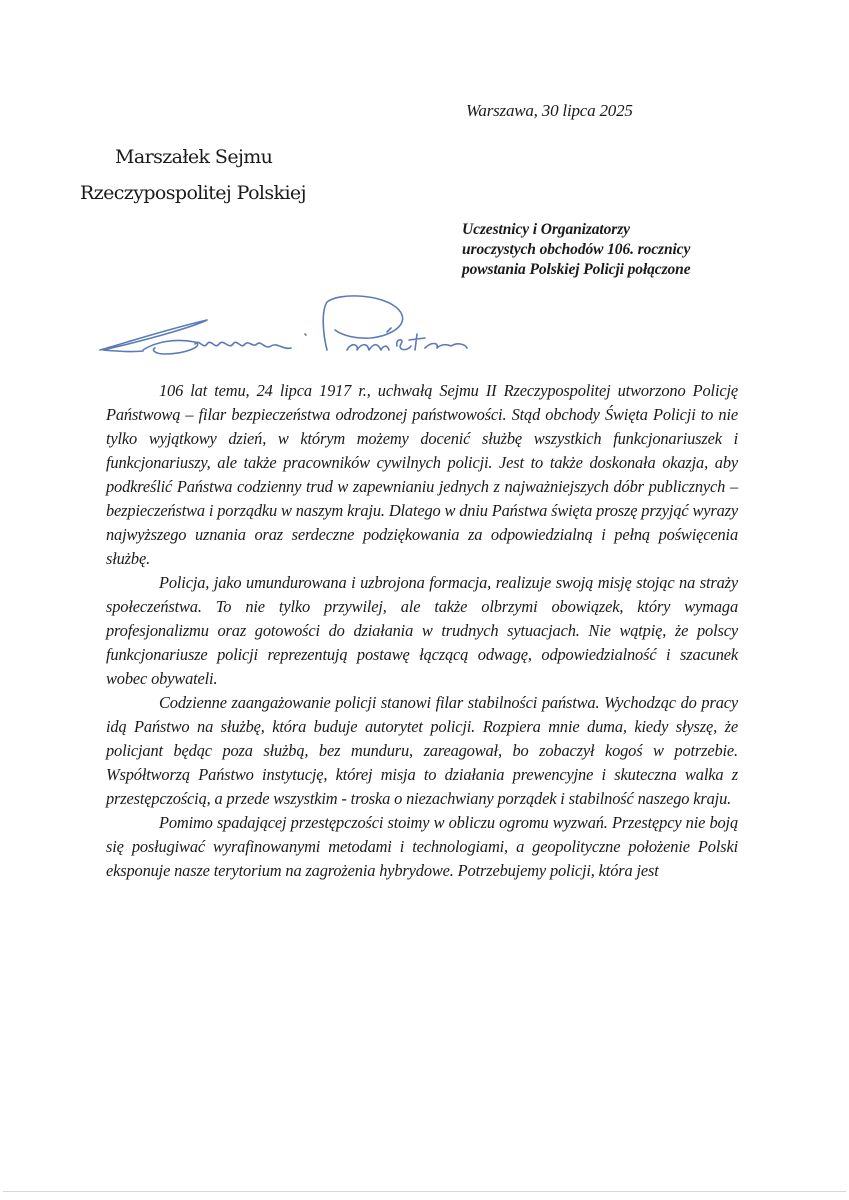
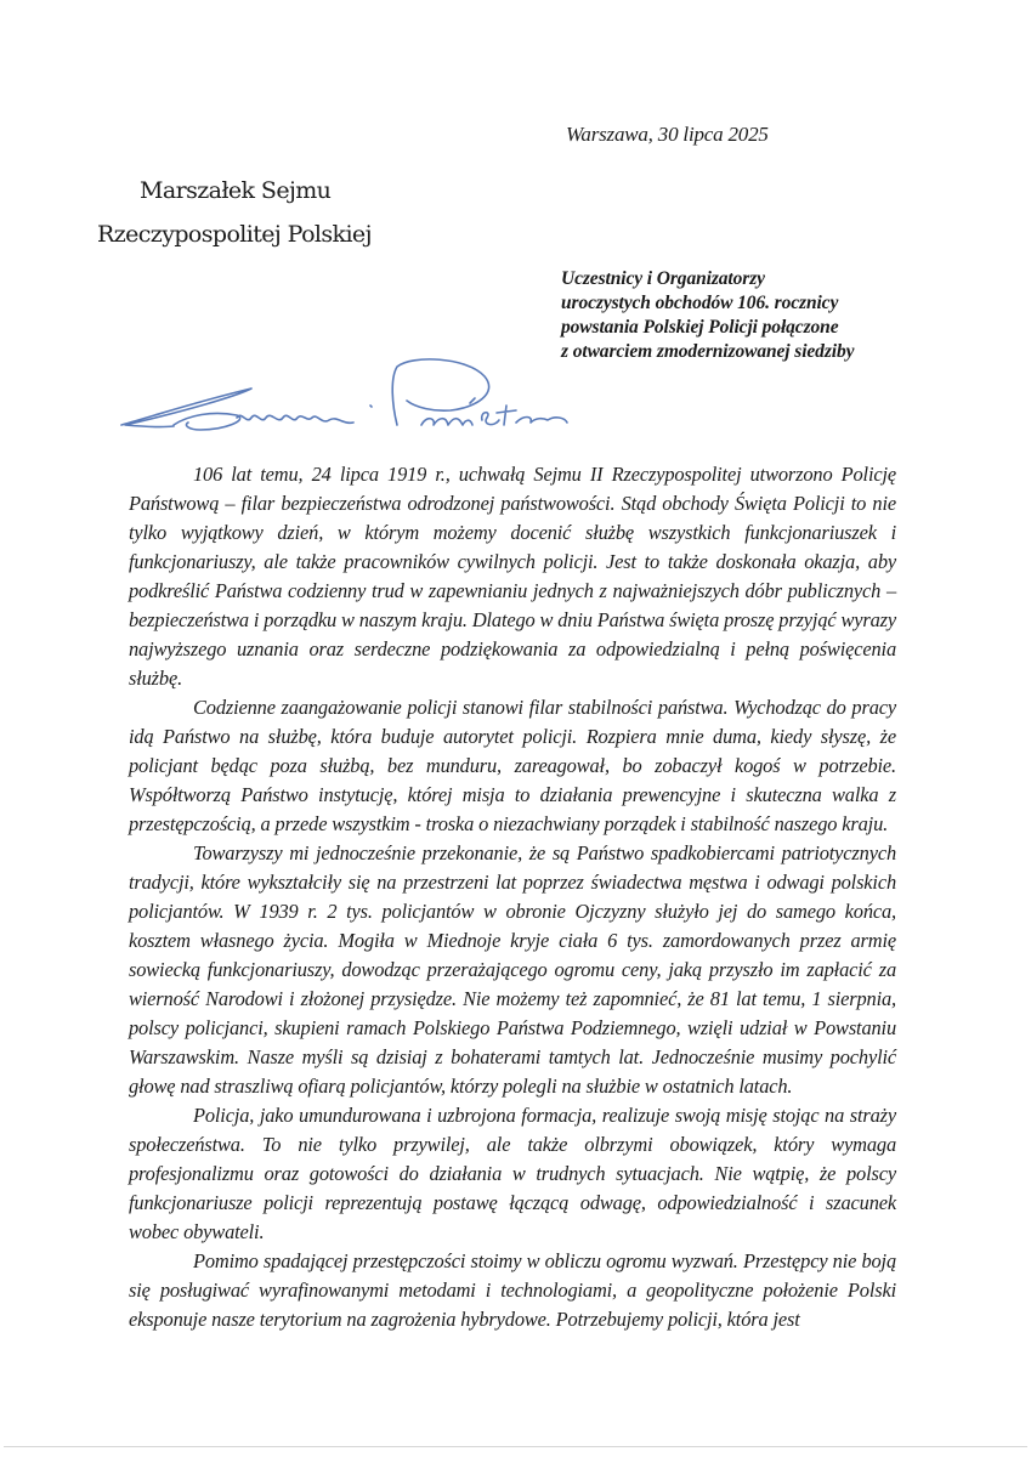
  Warszawa, 30 lipca 2025
  Marszałek Sejmu
  Rzeczypospolitej Polskiej
  Uczestnicy i Organizatorzy
  uroczystych obchodów 106. rocznicy
  powstania Polskiej Policji połączone
+ z otwarciem zmodernizowanej siedziby
- 106 lat temu, 24 lipca 1917 r., uchwałą Sejmu II Rzeczypospolitej utworzono Policję Państwową – filar bezpieczeństwa odrodzonej państwowości. Stąd obchody Święta Policji to nie tylko wyjątkowy dzień, w którym możemy docenić służbę wszystkich funkcjonariuszek i funkcjonariuszy, ale także pracowników cywilnych policji. Jest to także doskonała okazja, aby podkreślić Państwa codzienny trud w zapewnianiu jednych z najważniejszych dóbr publicznych – bezpieczeństwa i porządku w naszym kraju. Dlatego w dniu Państwa święta proszę przyjąć wyrazy najwyższego uznania oraz serdeczne podziękowania za odpowiedzialną i pełną poświęcenia służbę.
+ 106 lat temu, 24 lipca 1919 r., uchwałą Sejmu II Rzeczypospolitej utworzono Policję Państwową – filar bezpieczeństwa odrodzonej państwowości. Stąd obchody Święta Policji to nie tylko wyjątkowy dzień, w którym możemy docenić służbę wszystkich funkcjonariuszek i funkcjonariuszy, ale także pracowników cywilnych policji. Jest to także doskonała okazja, aby podkreślić Państwa codzienny trud w zapewnianiu jednych z najważniejszych dóbr publicznych – bezpieczeństwa i porządku w naszym kraju. Dlatego w dniu Państwa święta proszę przyjąć wyrazy najwyższego uznania oraz serdeczne podziękowania za odpowiedzialną i pełną poświęcenia służbę.
- Policja, jako umundurowana i uzbrojona formacja, realizuje swoją misję stojąc na straży społeczeństwa. To nie tylko przywilej, ale także olbrzymi obowiązek, który wymaga profesjonalizmu oraz gotowości do działania w trudnych sytuacjach. Nie wątpię, że polscy funkcjonariusze policji reprezentują postawę łączącą odwagę, odpowiedzialność i szacunek wobec obywateli.
+ Codzienne zaangażowanie policji stanowi filar stabilności państwa. Wychodząc do pracy idą Państwo na służbę, która buduje autorytet policji. Rozpiera mnie duma, kiedy słyszę, że policjant będąc poza służbą, bez munduru, zareagował, bo zobaczył kogoś w potrzebie. Współtworzą Państwo instytucję, której misja to działania prewencyjne i skuteczna walka z przestępczością, a przede wszystkim - troska o niezachwiany porządek i stabilność naszego kraju.
+ Towarzyszy mi jednocześnie przekonanie, że są Państwo spadkobiercami patriotycznych tradycji, które wykształciły się na przestrzeni lat poprzez świadectwa męstwa i odwagi polskich policjantów. W 1939 r. 2 tys. policjantów w obronie Ojczyzny służyło jej do samego końca, kosztem własnego życia. Mogiła w Miednoje kryje ciała 6 tys. zamordowanych przez armię sowiecką funkcjonariuszy, dowodząc przerażającego ogromu ceny, jaką przyszło im zapłacić za wierność Narodowi i złożonej przysiędze. Nie możemy też zapomnieć, że 81 lat temu, 1 sierpnia, polscy policjanci, skupieni ramach Polskiego Państwa Podziemnego, wzięli udział w Powstaniu Warszawskim. Nasze myśli są dzisiaj z bohaterami tamtych lat. Jednocześnie musimy pochylić głowę nad straszliwą ofiarą policjantów, którzy polegli na służbie w ostatnich latach.
- Codzienne zaangażowanie policji stanowi filar stabilności państwa. Wychodząc do pracy idą Państwo na służbę, która buduje autorytet policji. Rozpiera mnie duma, kiedy słyszę, że policjant będąc poza służbą, bez munduru, zareagował, bo zobaczył kogoś w potrzebie. Współtworzą Państwo instytucję, której misja to działania prewencyjne i skuteczna walka z przestępczością, a przede wszystkim - troska o niezachwiany porządek i stabilność naszego kraju.
+ Policja, jako umundurowana i uzbrojona formacja, realizuje swoją misję stojąc na straży społeczeństwa. To nie tylko przywilej, ale także olbrzymi obowiązek, który wymaga profesjonalizmu oraz gotowości do działania w trudnych sytuacjach. Nie wątpię, że polscy funkcjonariusze policji reprezentują postawę łączącą odwagę, odpowiedzialność i szacunek wobec obywateli.
  Pomimo spadającej przestępczości stoimy w obliczu ogromu wyzwań. Przestępcy nie boją się posługiwać wyrafinowanymi metodami i technologiami, a geopolityczne położenie Polski eksponuje nasze terytorium na zagrożenia hybrydowe. Potrzebujemy policji, która jest
